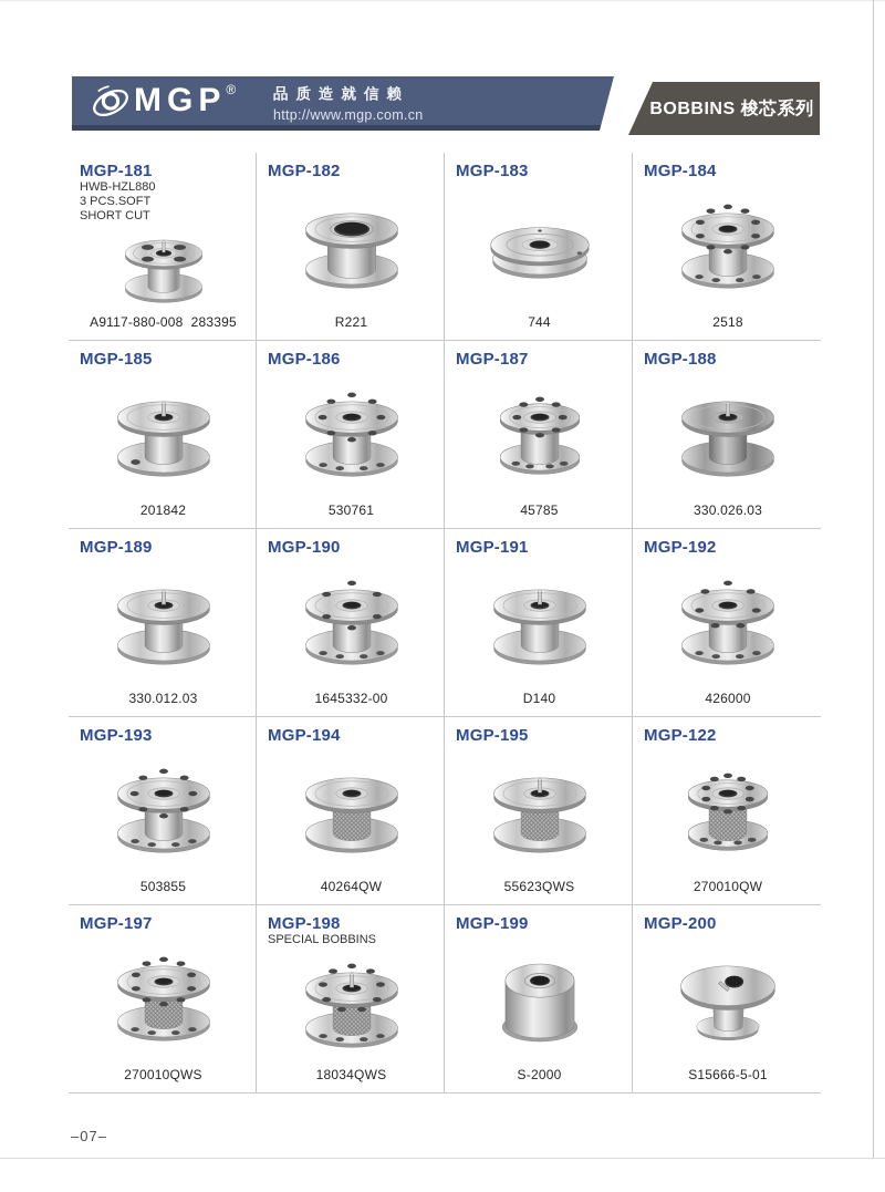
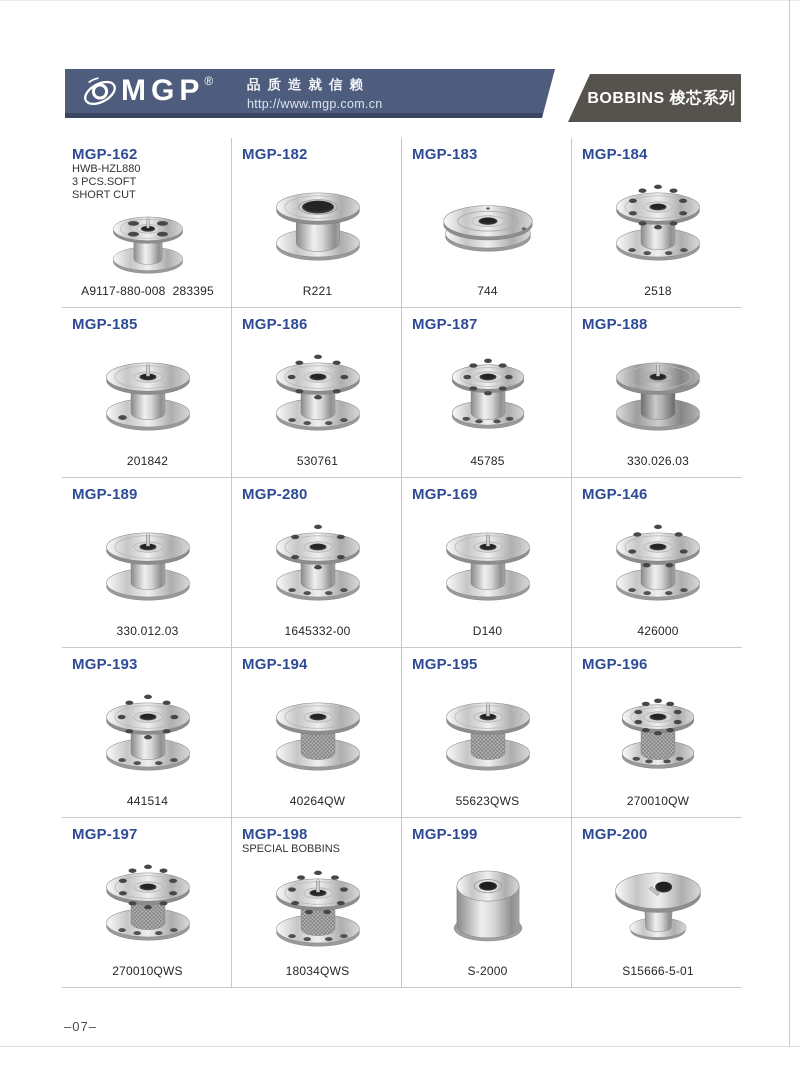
  MGP
  ®
  品质造就信赖
  http://www.mgp.com.cn
  BOBBINS 梭芯系列
- MGP-181
+ MGP-162
  HWB-HZL880
  3 PCS.SOFT
  SHORT CUT
  A9117-880-008 283395
  MGP-182
  R221
  MGP-183
  744
  MGP-184
  2518
  MGP-185
  201842
  MGP-186
  530761
  MGP-187
  45785
  MGP-188
  330.026.03
  MGP-189
  330.012.03
- MGP-190
+ MGP-280
  1645332-00
- MGP-191
+ MGP-169
  D140
- MGP-192
+ MGP-146
  426000
  MGP-193
- 503855
+ 441514
  MGP-194
  40264QW
  MGP-195
  55623QWS
- MGP-122
+ MGP-196
  270010QW
  MGP-197
  270010QWS
  MGP-198
  SPECIAL BOBBINS
  18034QWS
  MGP-199
  S-2000
  MGP-200
  S15666-5-01
  –07–
